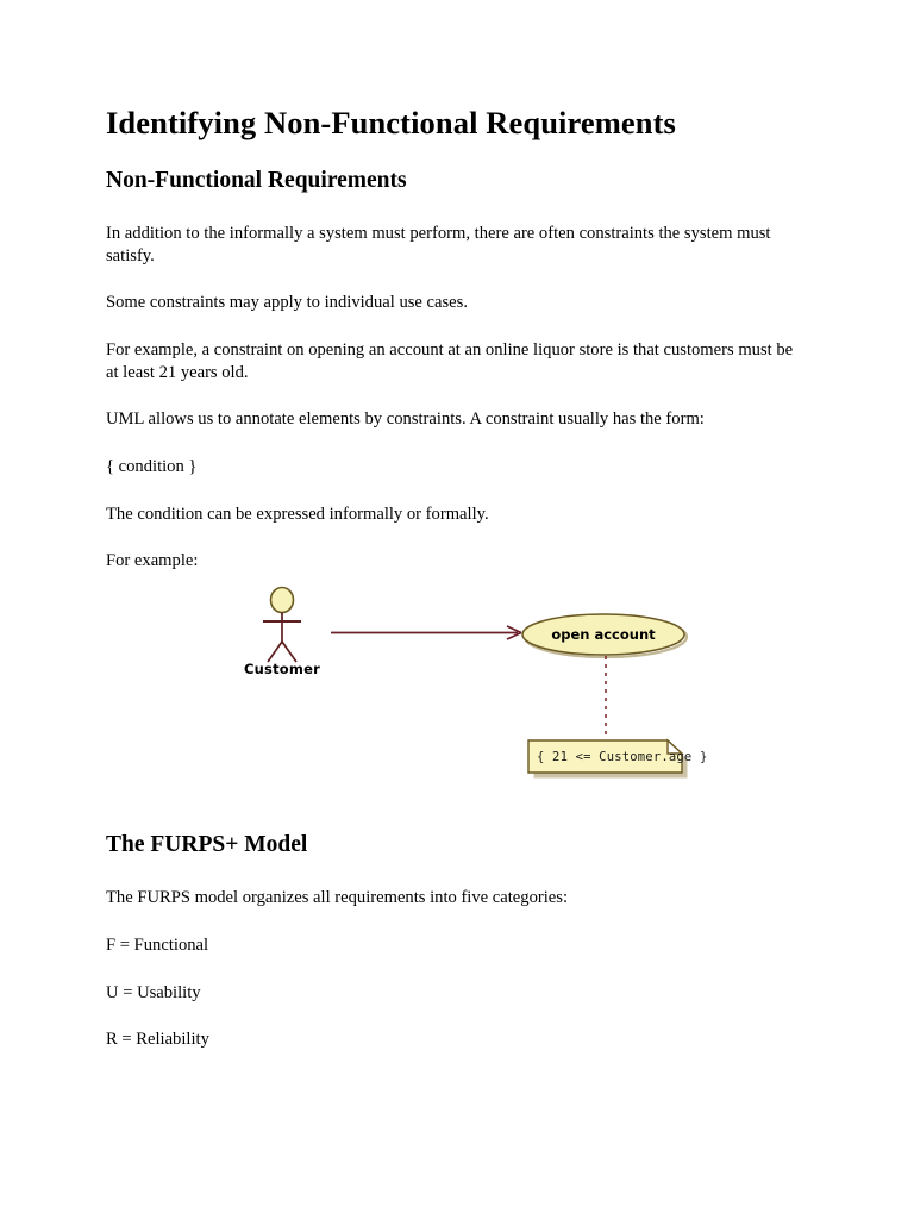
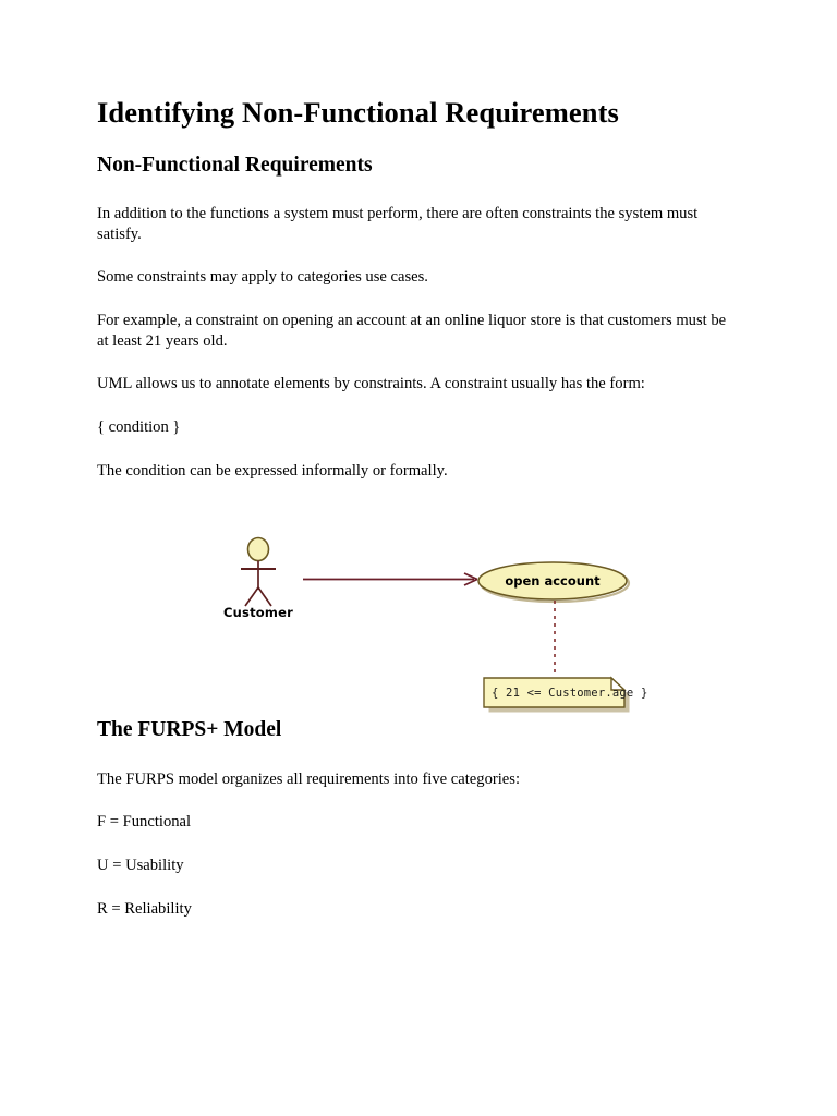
  Identifying Non-Functional Requirements
  Non-Functional Requirements
- In addition to the informally a system must perform, there are often constraints the system must satisfy.
+ In addition to the functions a system must perform, there are often constraints the system must satisfy.
- Some constraints may apply to individual use cases.
+ Some constraints may apply to categories use cases.
  For example, a constraint on opening an account at an online liquor store is that customers must be at least 21 years old.
  UML allows us to annotate elements by constraints. A constraint usually has the form:
  { condition }
  The condition can be expressed informally or formally.
- For example:
  The FURPS+ Model
  The FURPS model organizes all requirements into five categories:
  F = Functional
  U = Usability
  R = Reliability
  Customer
  open account
  { 21 <= Customer.age }
